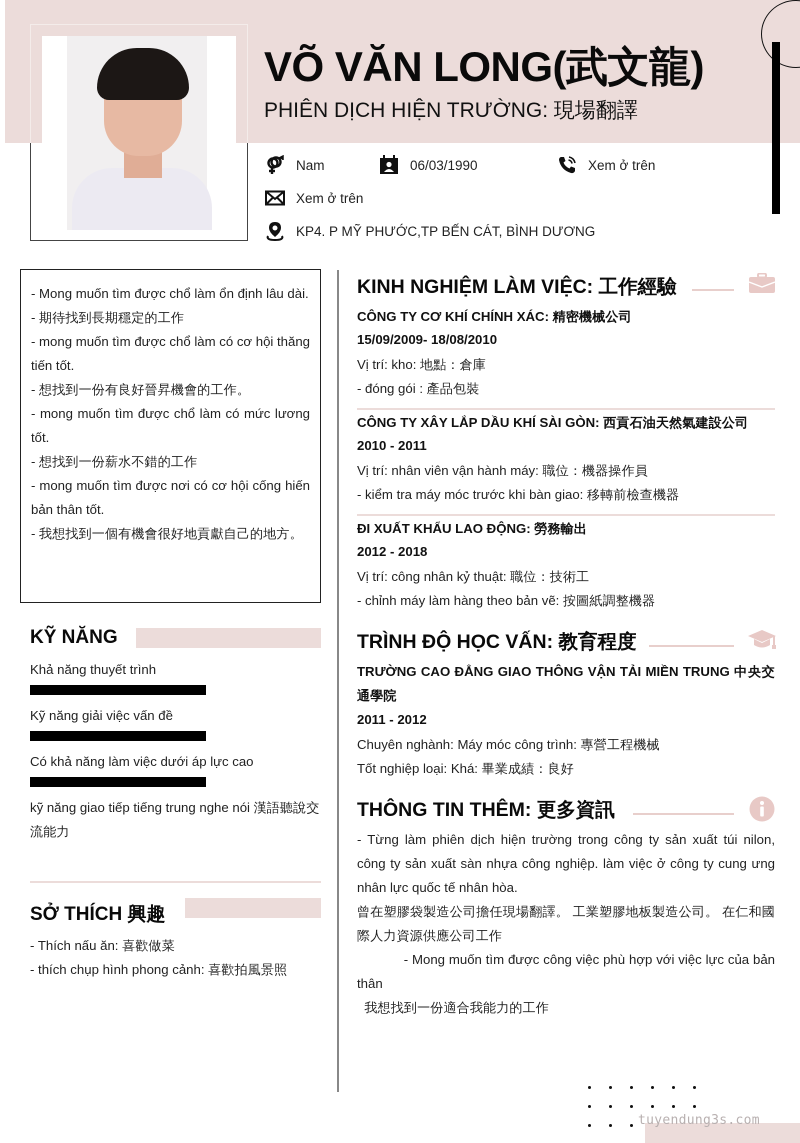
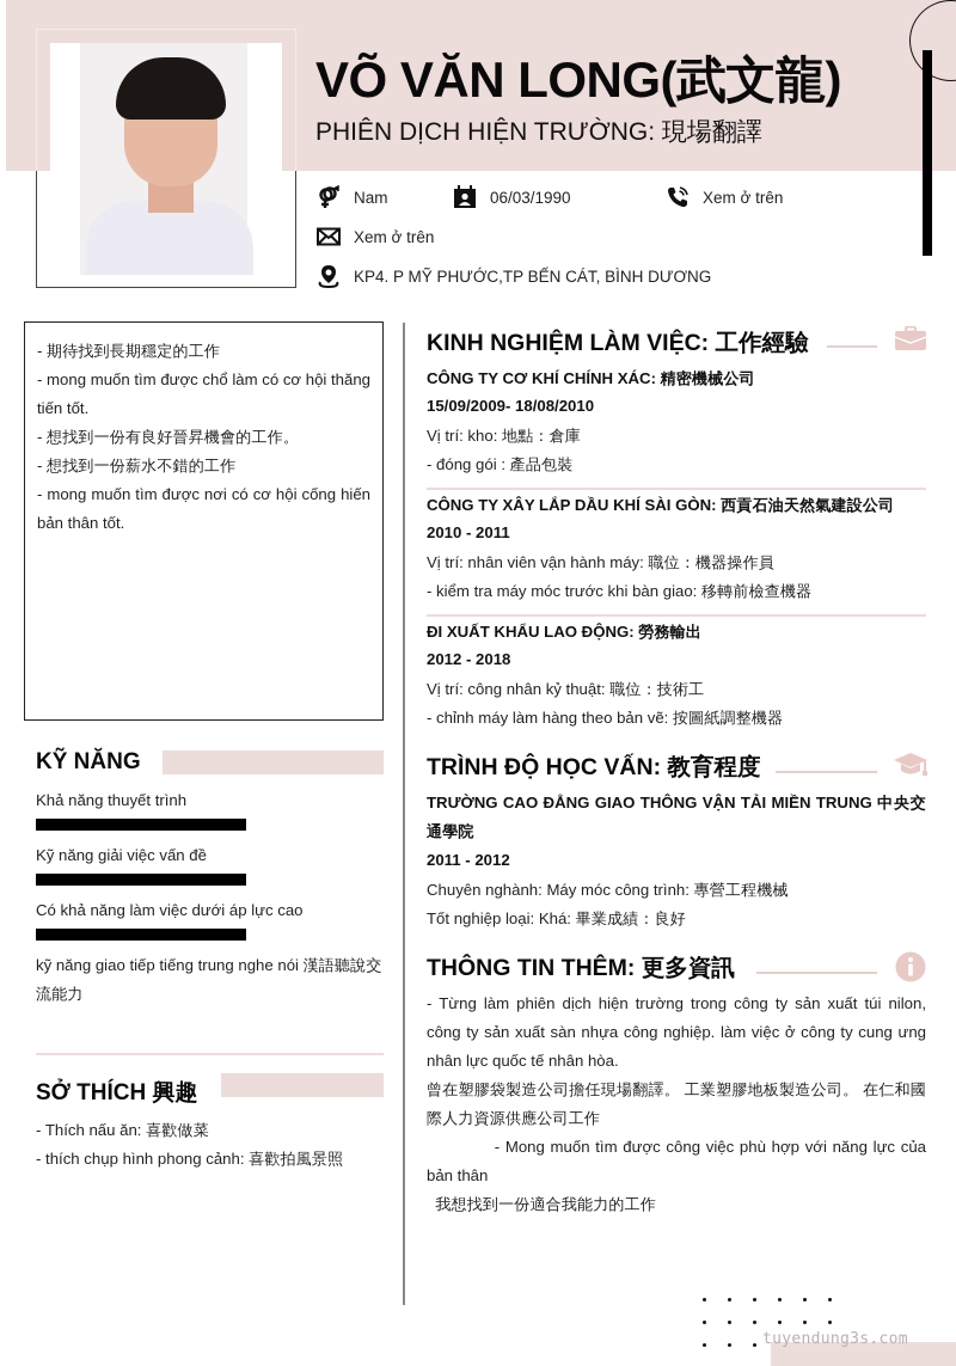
  VÕ VĂN LONG(武文龍)
  PHIÊN DỊCH HIỆN TRƯỜNG: 現場翻譯
  Nam
  06/03/1990
  Xem ở trên
  Xem ở trên
  KP4. P MỸ PHƯỚC,TP BẾN CÁT, BÌNH DƯƠNG
- - Mong muốn tìm được chổ làm ổn định lâu dài.
  - 期待找到長期穩定的工作
  - mong muốn tìm được chổ làm có cơ hội thăng tiến tốt.
  - 想找到一份有良好晉昇機會的工作。
- - mong muốn tìm được chổ làm có mức lương tốt.
  - 想找到一份薪水不錯的工作
  - mong muốn tìm được nơi có cơ hội cống hiến bản thân tốt.
- - 我想找到一個有機會很好地貢獻自己的地方。
  KỸ NĂNG
  Khả năng thuyết trình
  Kỹ năng giải việc vấn đề
  Có khả năng làm việc dưới áp lực cao
  kỹ năng giao tiếp tiếng trung nghe nói 漢語聽說交流能力
  SỞ THÍCH 興趣
  - Thích nấu ăn: 喜歡做菜
  - thích chụp hình phong cảnh: 喜歡拍風景照
  KINH NGHIỆM LÀM VIỆC: 工作經驗
  CÔNG TY CƠ KHÍ CHÍNH XÁC: 精密機械公司
  15/09/2009- 18/08/2010
  Vị trí: kho: 地點：倉庫
  - đóng gói : 產品包裝
  CÔNG TY XÂY LẮP DẦU KHÍ SÀI GÒN: 西貢石油天然氣建設公司
  2010 - 2011
  Vị trí: nhân viên vận hành máy: 職位：機器操作員
  - kiểm tra máy móc trước khi bàn giao: 移轉前檢查機器
  ĐI XUẤT KHẨU LAO ĐỘNG: 勞務輸出
  2012 - 2018
  Vị trí: công nhân kỷ thuật: 職位：技術工
  - chỉnh máy làm hàng theo bản vẽ: 按圖紙調整機器
  TRÌNH ĐỘ HỌC VẤN: 教育程度
  TRƯỜNG CAO ĐẲNG GIAO THÔNG VẬN TẢI MIỀN TRUNG 中央交通學院
  2011 - 2012
  Chuyên nghành: Máy móc công trình: 專營工程機械
  Tốt nghiệp loại: Khá: 畢業成績：良好
  THÔNG TIN THÊM: 更多資訊
  - Từng làm phiên dịch hiện trường trong công ty sản xuất túi nilon, công ty sản xuất sàn nhựa công nghiệp. làm việc ở công ty cung ưng nhân lực quốc tế nhân hòa.
  曾在塑膠袋製造公司擔任現場翻譯。 工業塑膠地板製造公司。 在仁和國際人力資源供應公司工作
- - Mong muốn tìm được công việc phù hợp với việc lực của bản thân
+ - Mong muốn tìm được công việc phù hợp với năng lực của bản thân
  我想找到一份適合我能力的工作
  tuyendung3s.com
